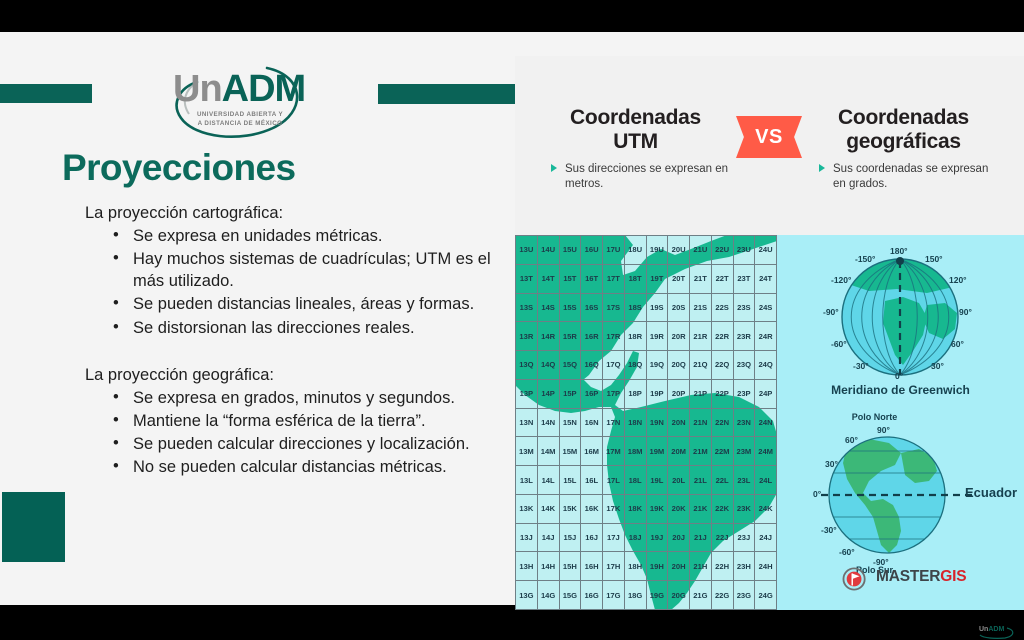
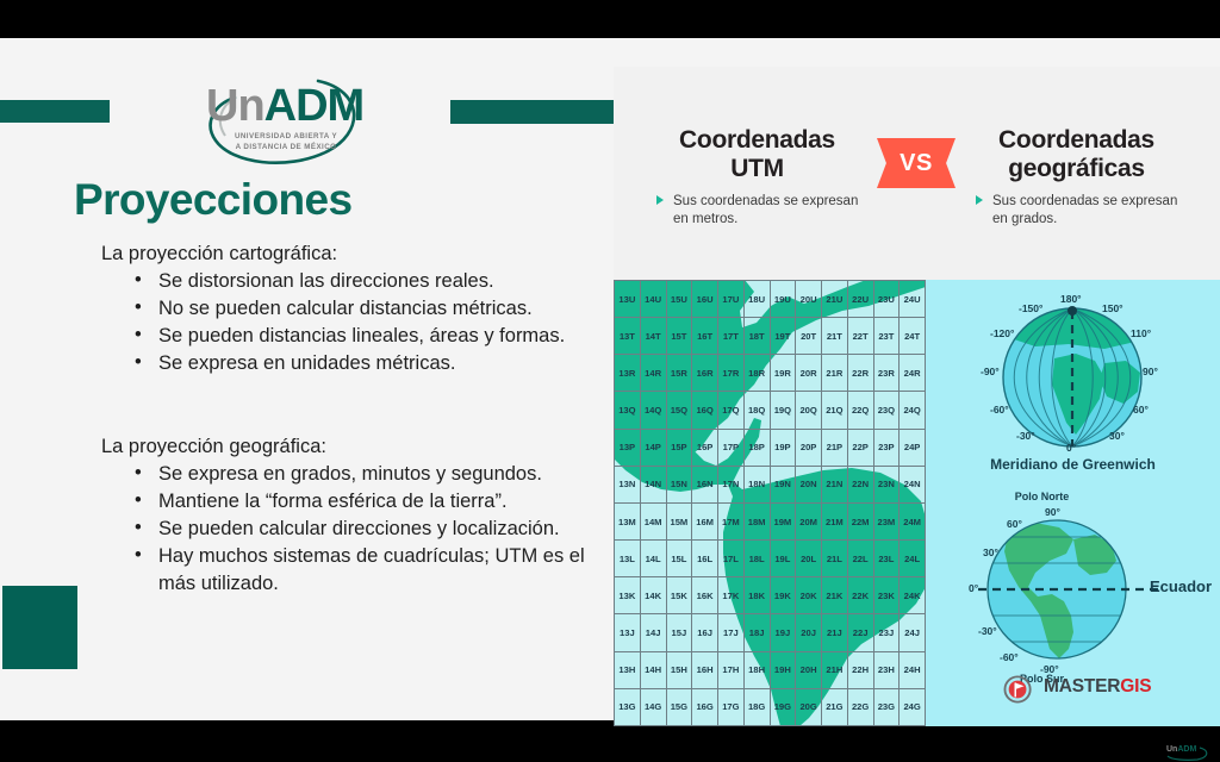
  UnADM
  Proyecciones
  La proyección cartográfica:
  •
- Se expresa en unidades métricas.
+ Se distorsionan las direcciones reales.
  •
- Hay muchos sistemas de cuadrículas; UTM es el más utilizado.
+ No se pueden calcular distancias métricas.
  •
  Se pueden distancias lineales, áreas y formas.
  •
- Se distorsionan las direcciones reales.
+ Se expresa en unidades métricas.
  La proyección geográfica:
  •
  Se expresa en grados, minutos y segundos.
  •
  Mantiene la “forma esférica de la tierra”.
  •
  Se pueden calcular direcciones y localización.
  •
- No se pueden calcular distancias métricas.
+ Hay muchos sistemas de cuadrículas; UTM es el más utilizado.
  Coordenadas
  UTM
- Sus direcciones se expresan en metros.
+ Sus coordenadas se expresan en metros.
  VS
  Coordenadas
  geográficas
  Sus coordenadas se expresan en grados.
  13U	14U	15U	16U	17U	18U	19U	20U	21U	22U	23U	24U
  13T	14T	15T	16T	17T	18T	19T	20T	21T	22T	23T	24T
- 13S	14S	15S	16S	17S	18S	19S	20S	21S	22S	23S	24S
  13R	14R	15R	16R	17R	18R	19R	20R	21R	22R	23R	24R
  13Q	14Q	15Q	16Q	17Q	18Q	19Q	20Q	21Q	22Q	23Q	24Q
  13P	14P	15P	16P	17P	18P	19P	20P	21P	22P	23P	24P
  13N	14N	15N	16N	17N	18N	19N	20N	21N	22N	23N	24N
  13M	14M	15M	16M	17M	18M	19M	20M	21M	22M	23M	24M
  13L	14L	15L	16L	17L	18L	19L	20L	21L	22L	23L	24L
  13K	14K	15K	16K	17K	18K	19K	20K	21K	22K	23K	24K
  13J	14J	15J	16J	17J	18J	19J	20J	21J	22J	23J	24J
  13H	14H	15H	16H	17H	18H	19H	20H	21H	22H	23H	24H
  13G	14G	15G	16G	17G	18G	19G	20G	21G	22G	23G	24G
  180°
  -150°
  150°
  -120°
- 120°
+ 110°
  -90°
  90°
  -60°
  60°
  -30°
  30°
  0°
  Meridiano de Greenwich
  90°
  60°
  30°
  0°
  -30°
  -60°
  -90°
  Ecuador
  Polo Norte
  olo Sur
  MASTERGIS
